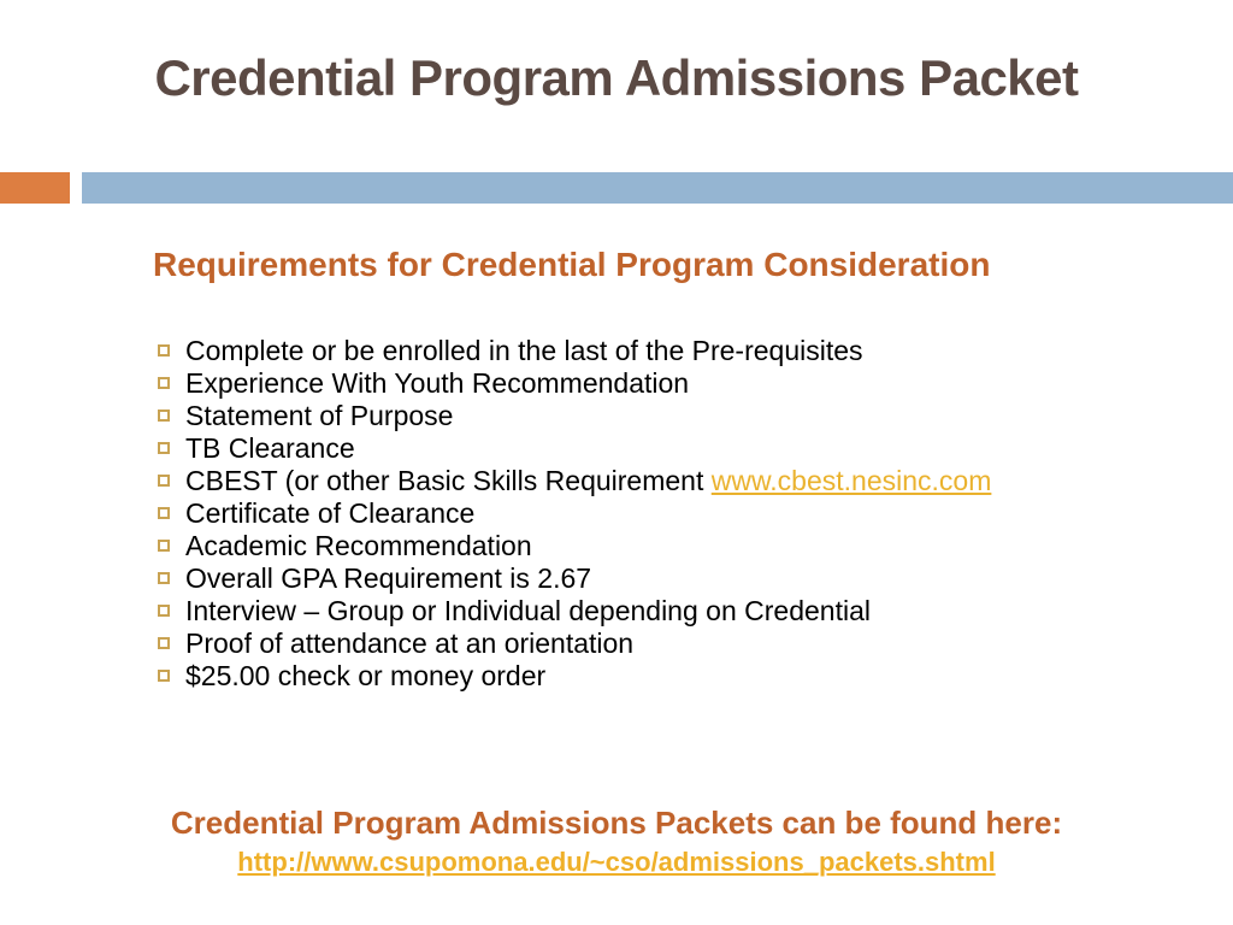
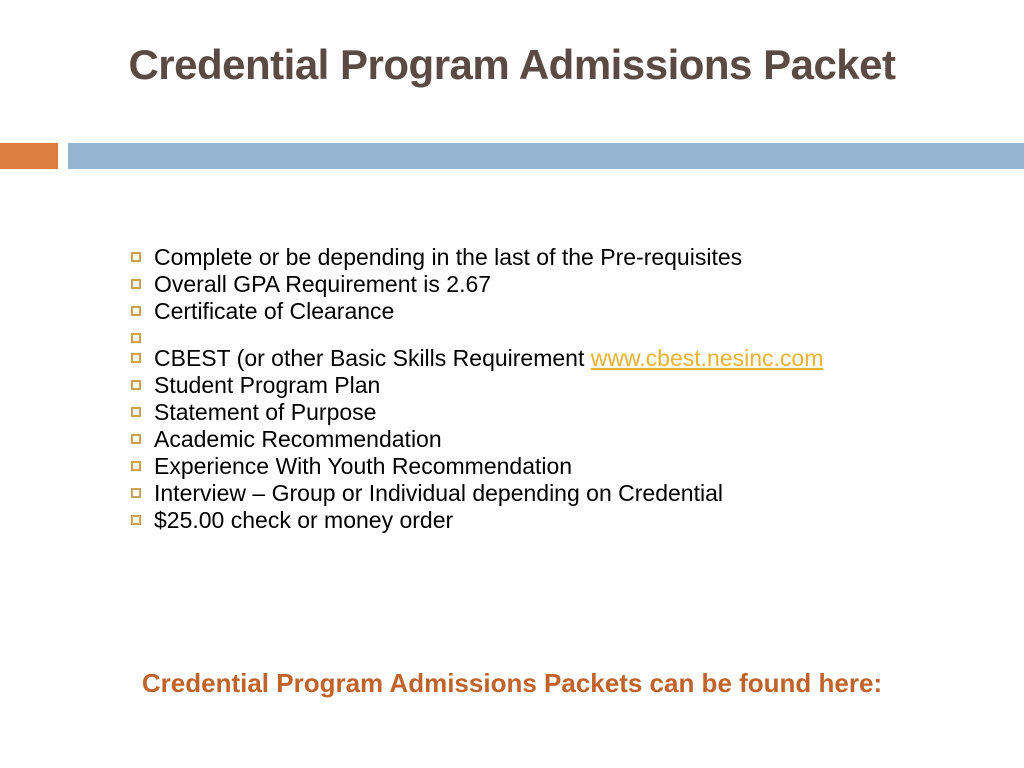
  Credential Program Admissions Packet
- Requirements for Credential Program Consideration
- Complete or be enrolled in the last of the Pre-requisites
+ Complete or be depending in the last of the Pre-requisites
- Experience With Youth Recommendation
+ Overall GPA Requirement is 2.67
- Statement of Purpose
+ Certificate of Clearance
- TB Clearance
  CBEST (or other Basic Skills Requirement www.cbest.nesinc.com
+ Student Program Plan
- Certificate of Clearance
+ Statement of Purpose
  Academic Recommendation
- Overall GPA Requirement is 2.67
+ Experience With Youth Recommendation
  Interview – Group or Individual depending on Credential
- Proof of attendance at an orientation
  $25.00 check or money order
  Credential Program Admissions Packets can be found here:
- http://www.csupomona.edu/~cso/admissions_packets.shtml
